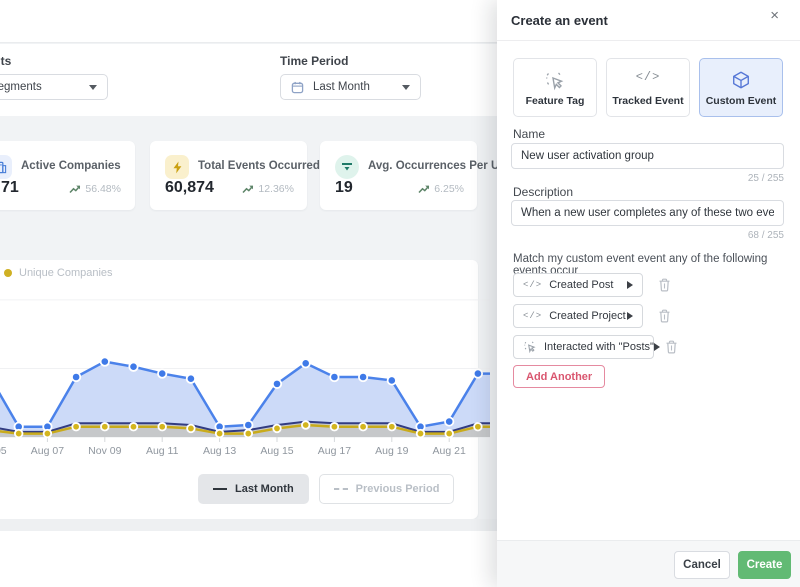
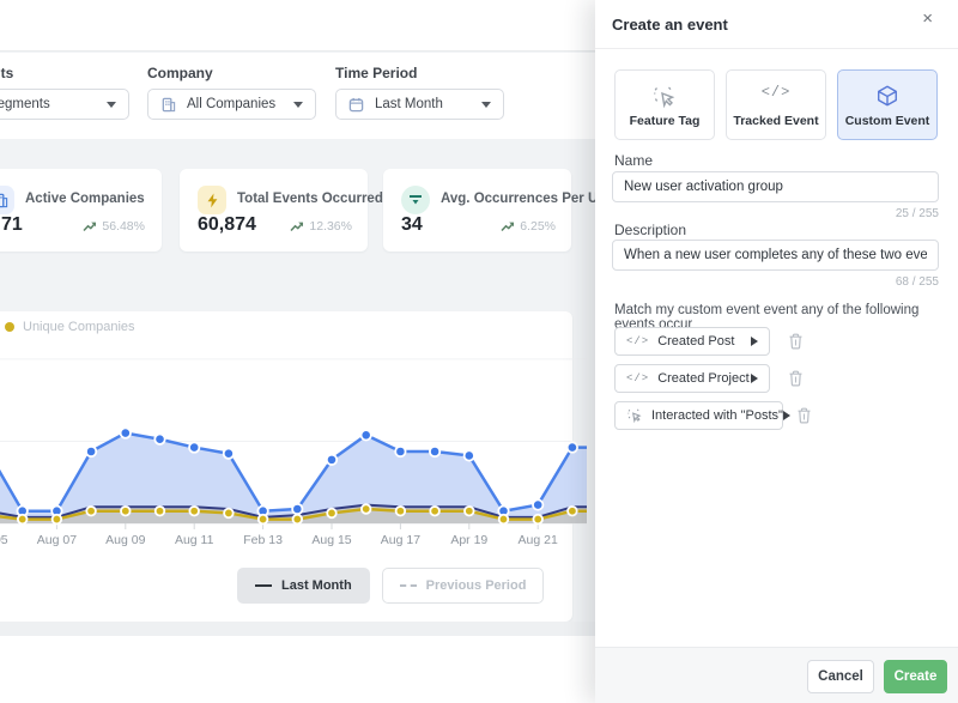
+ Company
+ All Companies
  Time Period
  Last Month
  Active Companies
  71
  56.48%
  Total Events Occurred
  60,874
  12.36%
  Avg. Occurrences Per U
- 19
+ 34
  6.25%
  Unique Companies
  Aug 07
- Nov 09
+ Aug 09
  Aug 11
- Aug 13
+ Feb 13
  Aug 15
  Aug 17
- Aug 19
+ Apr 19
  Aug 21
  Last Month
  Previous Period
  Create an event
  ×
  Feature Tag
  </>
  Tracked Event
  Custom Event
  Name
  New user activation group
  25 / 255
  Description
  68 / 255
  Match my custom event event any of the following events occur
  </>
  Created Post
  </>
  Created Project
  Interacted with "Posts"
- Add Another
  Cancel
  Create
